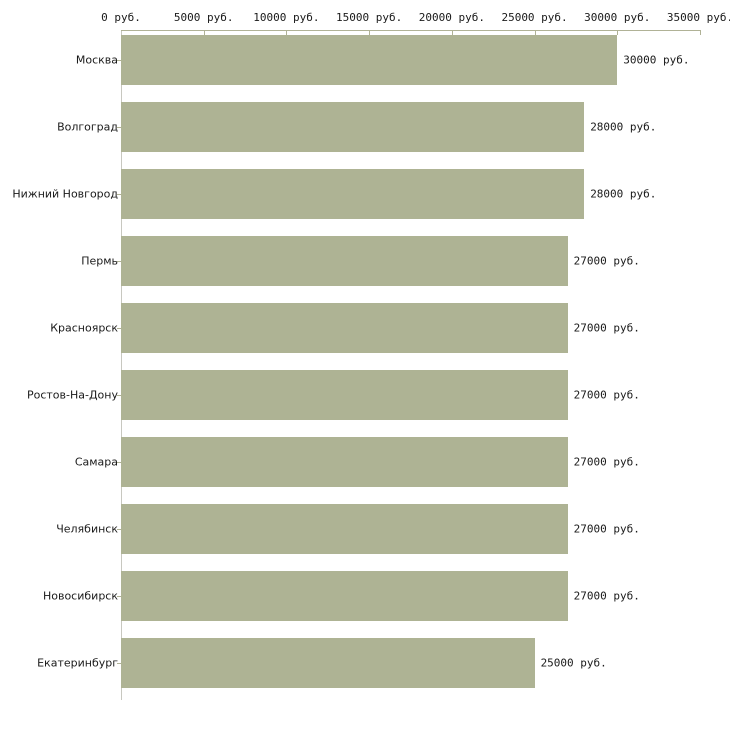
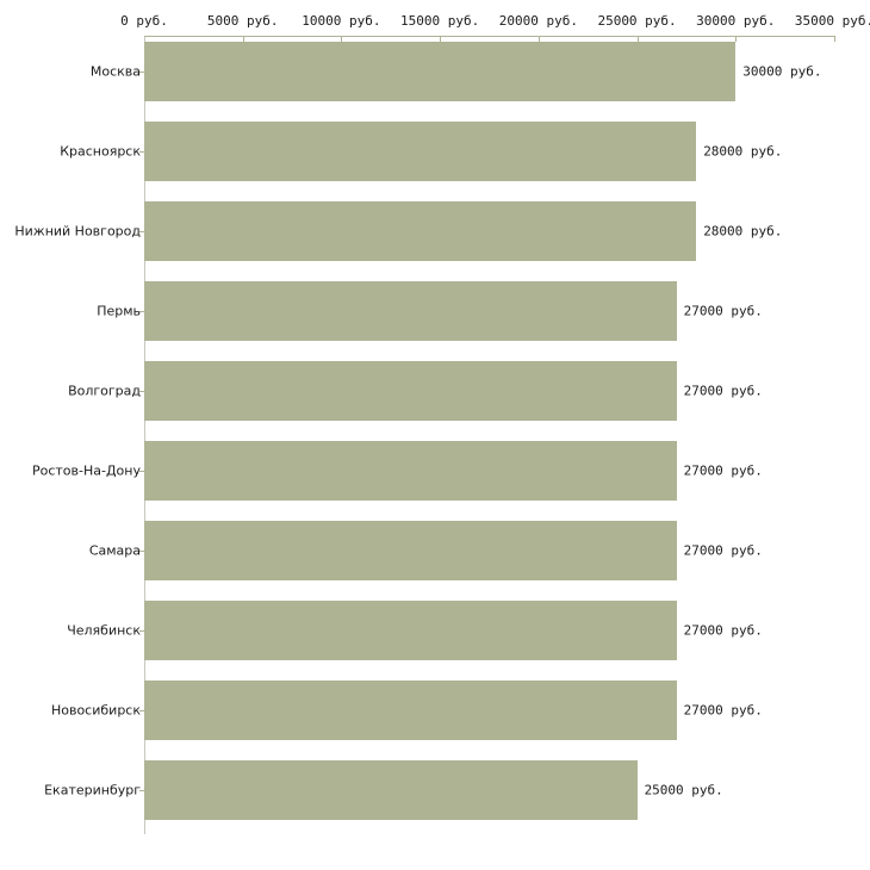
  0 руб.
  5000 руб.
  10000 руб.
  15000 руб.
  20000 руб.
  25000 руб.
  30000 руб.
  35000 руб
  Москва
- Волгоград
+ Красноярск
  Нижний Новгород
  Пермь
- Красноярск
+ Волгоград
  Ростов-На-Дону
  Самара
  Челябинск
  Новосибирск
  Екатеринбург
  30000 руб.
  28000 руб.
  28000 руб.
  27000 руб.
  27000 руб.
  27000 руб.
  27000 руб.
  27000 руб.
  27000 руб.
  25000 руб.
